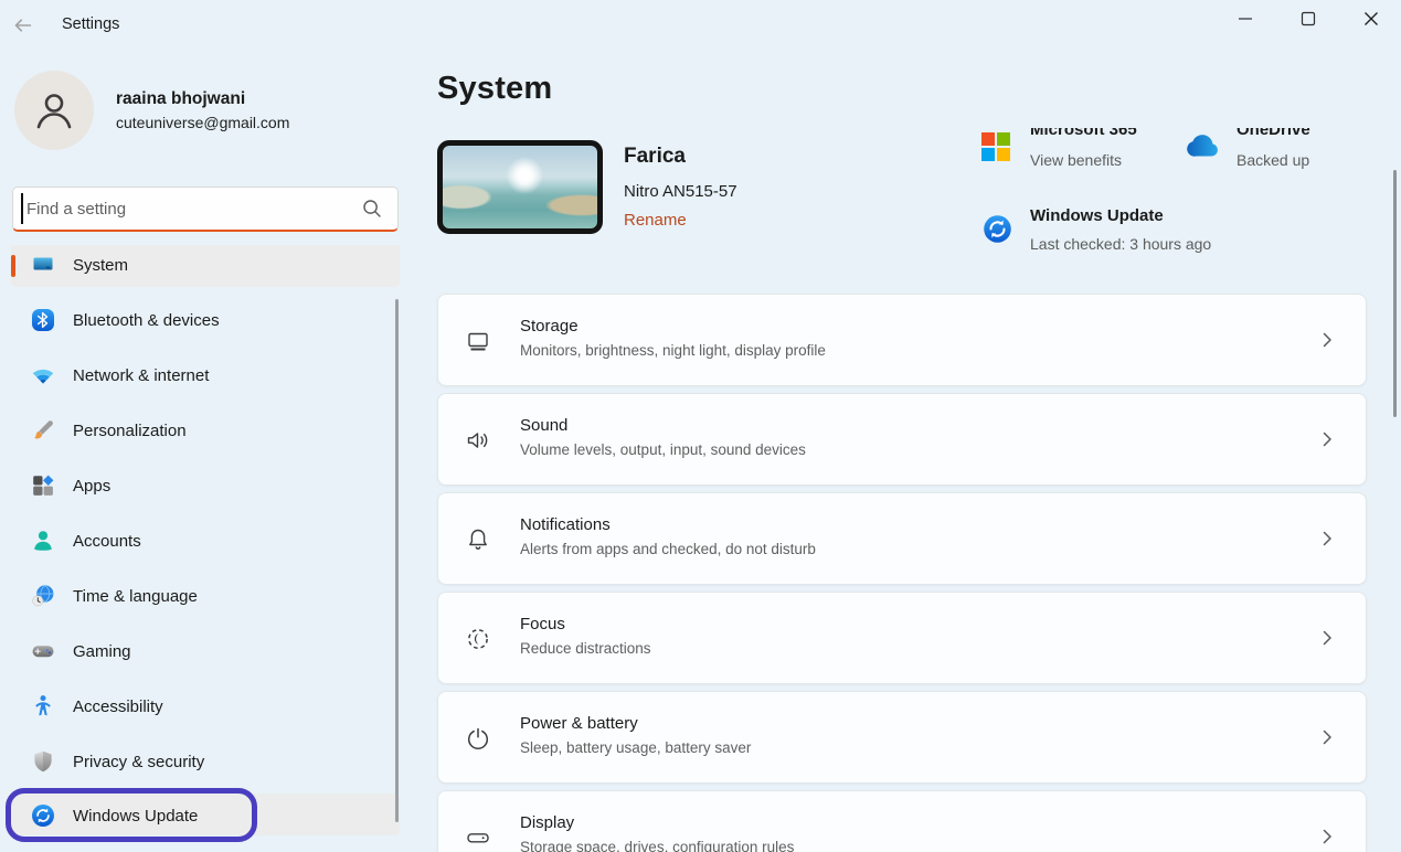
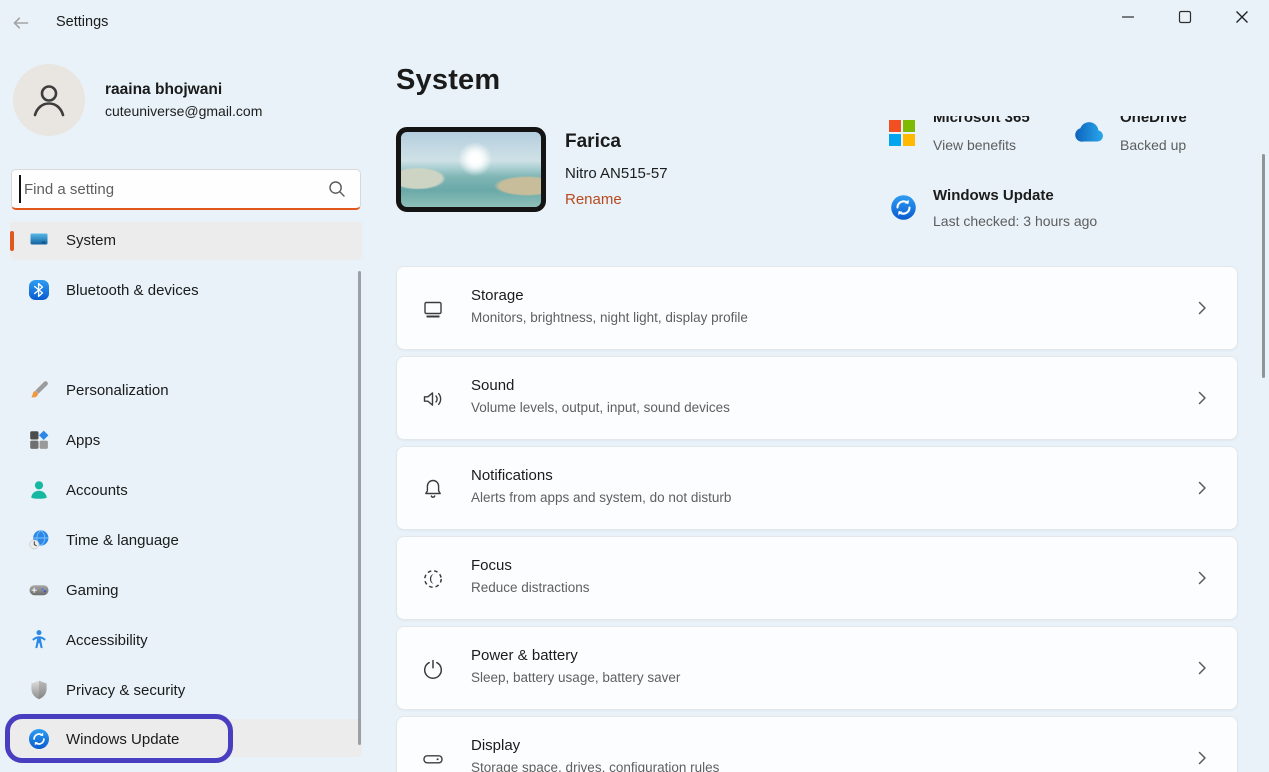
  Settings
  raaina bhojwani
  cuteuniverse@gmail.com
  Find a setting
  System
  Bluetooth & devices
- Network & internet
  Personalization
  Apps
  Accounts
  Time & language
  Gaming
  Accessibility
  Privacy & security
  Windows Update
  System
  Farica
  Nitro AN515-57
  Rename
  Microsoft 365
  View benefits
  OneDrive
  Backed up
  Windows Update
  Last checked: 3 hours ago
  Storage
  Monitors, brightness, night light, display profile
  Sound
  Volume levels, output, input, sound devices
  Notifications
- Alerts from apps and checked, do not disturb
+ Alerts from apps and system, do not disturb
  Focus
  Reduce distractions
  Power & battery
  Sleep, battery usage, battery saver
  Display
  Storage space, drives, configuration rules
